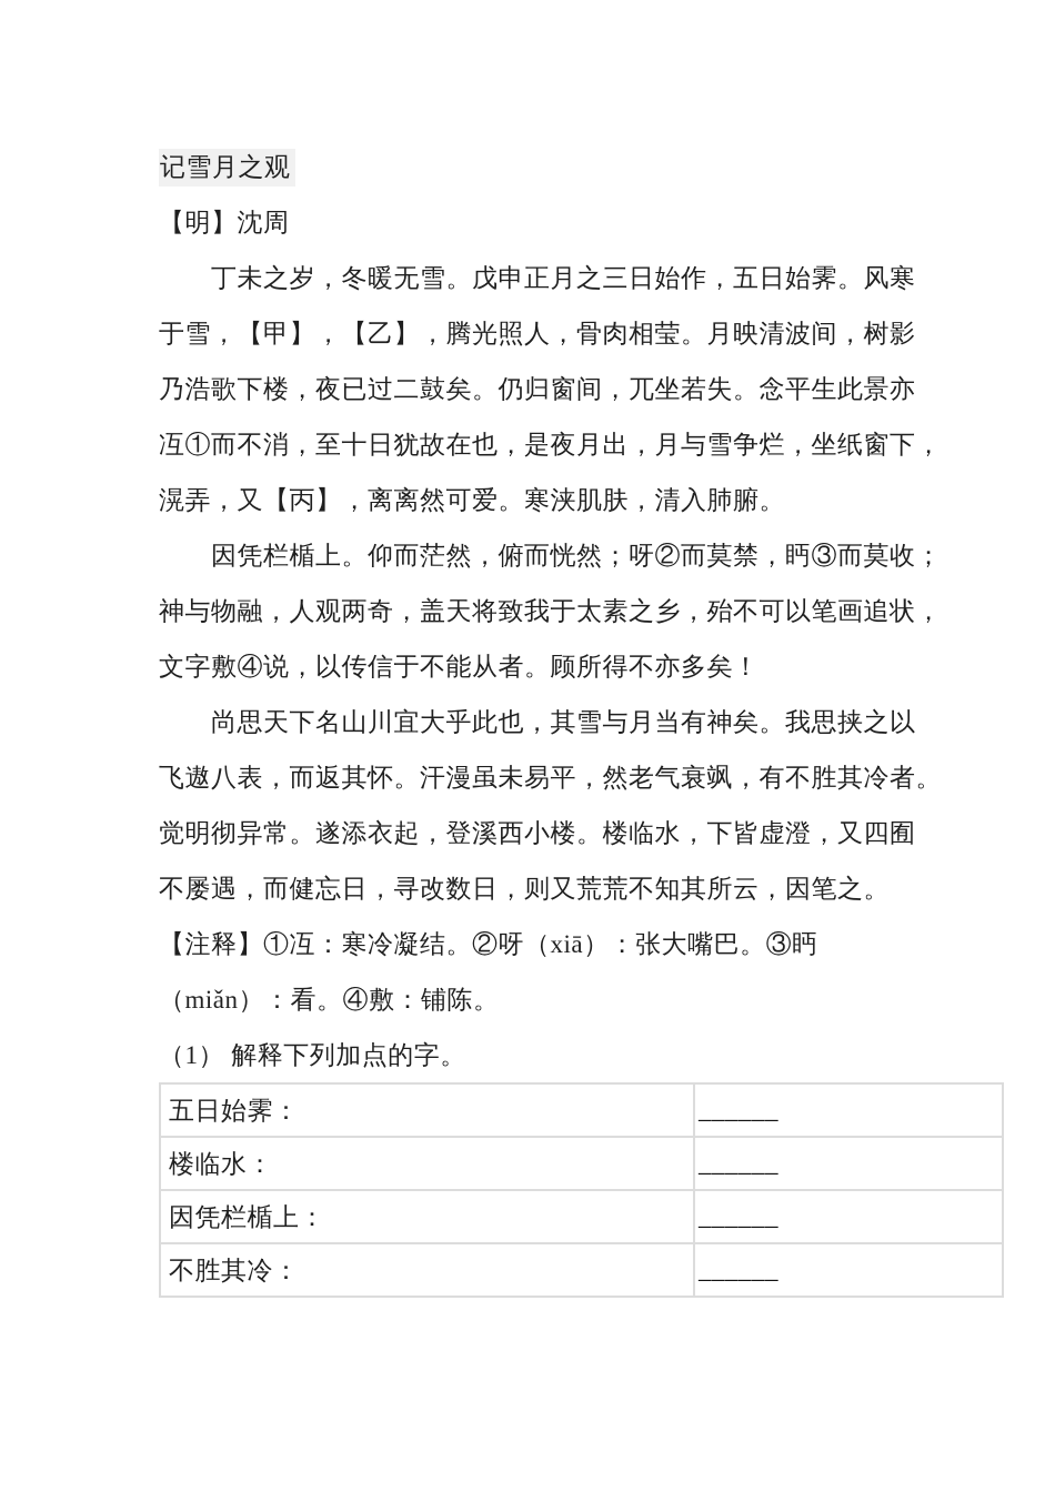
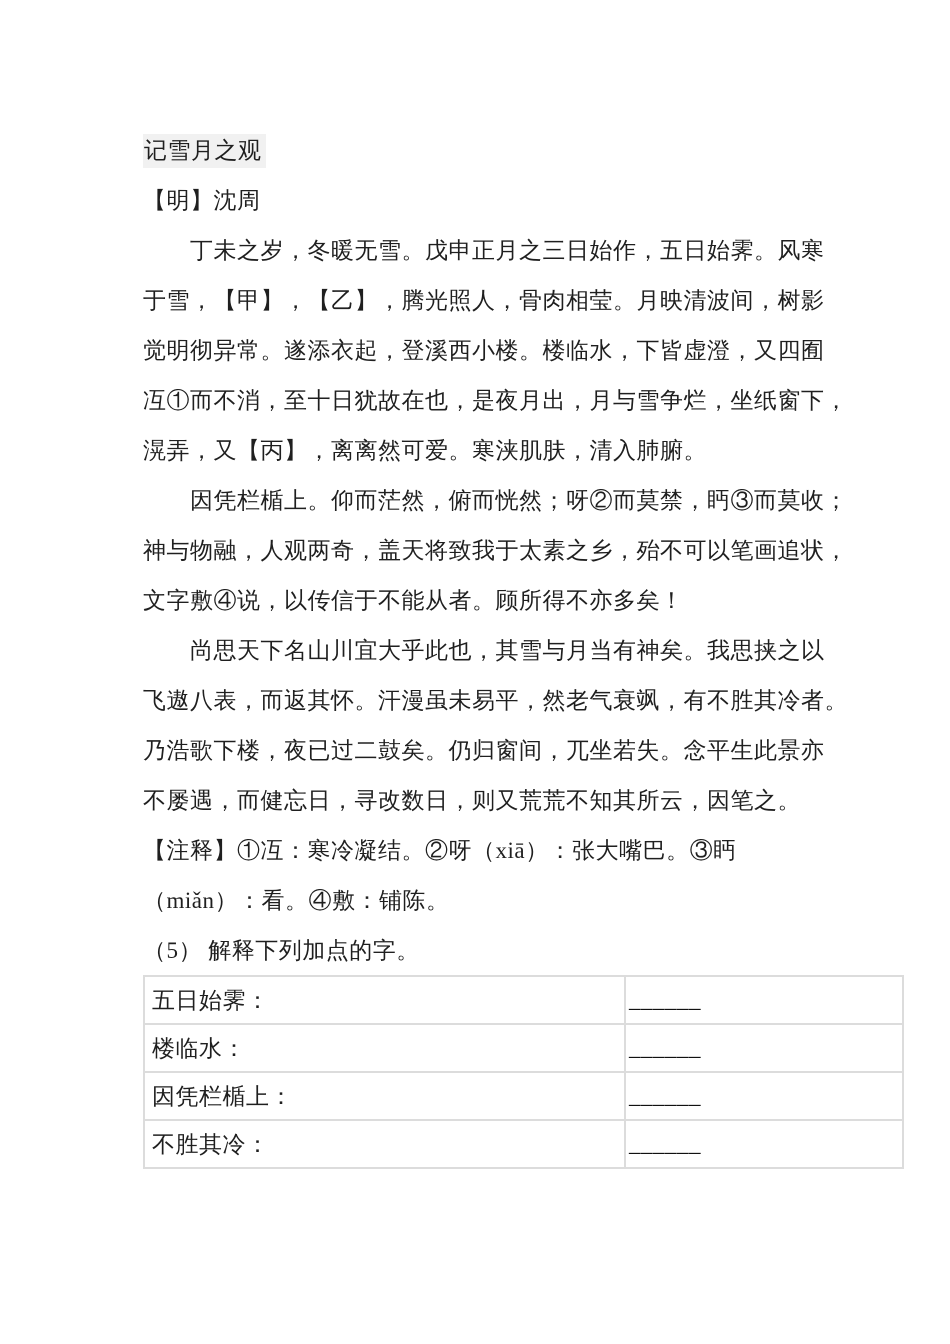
  记雪月之观
  【明】沈周
  丁未之岁，冬暖无雪。戊申正月之三日始作，五日始霁。风寒
  于雪，【甲】，【乙】，腾光照人，骨肉相莹。月映清波间，树影
- 乃浩歌下楼，夜已过二鼓矣。仍归窗间，兀坐若失。念平生此景亦
+ 觉明彻异常。遂添衣起，登溪西小楼。楼临水，下皆虚澄，又四囿
  冱①而不消，至十日犹故在也，是夜月出，月与雪争烂，坐纸窗下，
  滉弄，又【丙】，离离然可爱。寒浃肌肤，清入肺腑。
  因凭栏楯上。仰而茫然，俯而恍然；呀②而莫禁，眄③而莫收；
  神与物融，人观两奇，盖天将致我于太素之乡，殆不可以笔画追状，
  文字敷④说，以传信于不能从者。顾所得不亦多矣！
  尚思天下名山川宜大乎此也，其雪与月当有神矣。我思挟之以
  飞遨八表，而返其怀。汗漫虽未易平，然老气衰飒，有不胜其冷者。
- 觉明彻异常。遂添衣起，登溪西小楼。楼临水，下皆虚澄，又四囿
+ 乃浩歌下楼，夜已过二鼓矣。仍归窗间，兀坐若失。念平生此景亦
  不屡遇，而健忘日，寻改数日，则又荒荒不知其所云，因笔之。
  【注释】①冱：寒冷凝结。②呀（xiā）：张大嘴巴。③眄
  （miǎn）：看。④敷：铺陈。
- （1） 解释下列加点的字。
+ （5） 解释下列加点的字。
  五日始霁：	______
  楼临水：	______
  因凭栏楯上：	______
  不胜其冷：	______
